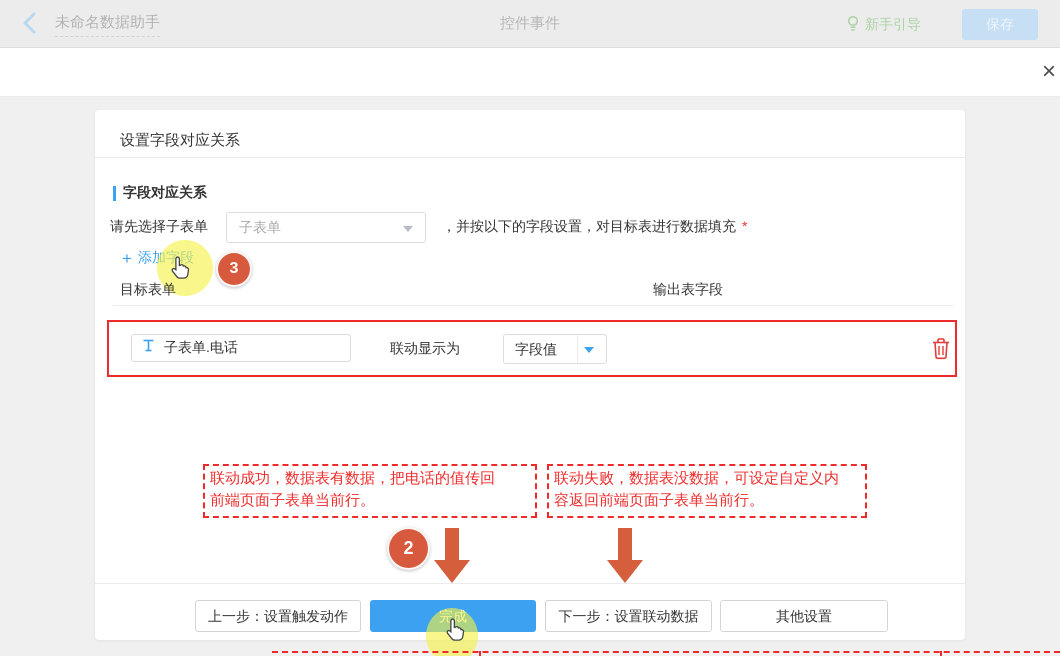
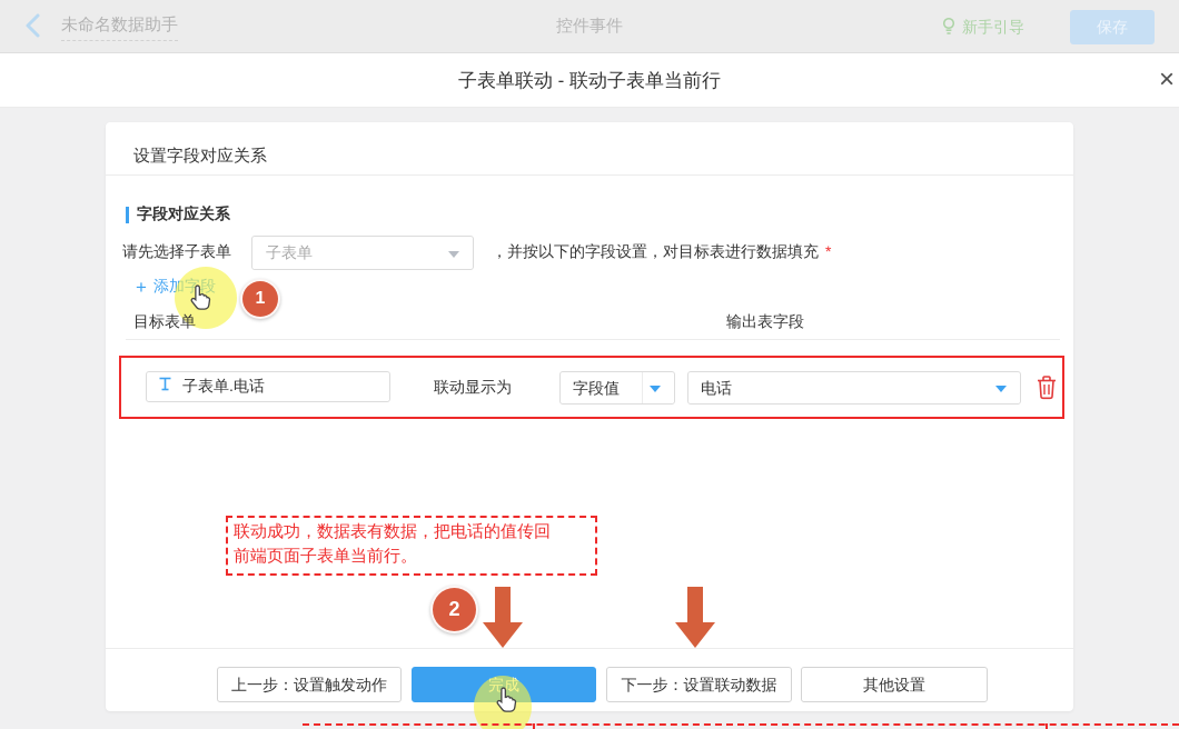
  未命名数据助手
  控件事件
  新手引导
  保存
+ 子表单联动 - 联动子表单当前行
  ×
  设置字段对应关系
  字段对应关系
  请先选择子表单
  子表单
  ，并按以下的字段设置，对目标表进行数据填充 *
  +
  添加字段
- 3
+ 1
  目标表单
  输出表字段
  子表单.电话
  联动显示为
  字段值
+ 电话
  联动成功，数据表有数据，把电话的值传回
  前端页面子表单当前行。
- 联动失败，数据表没数据，可设定自定义内
- 容返回前端页面子表单当前行。
  2
  上一步：设置触发动作
  完成
  下一步：设置联动数据
  其他设置
